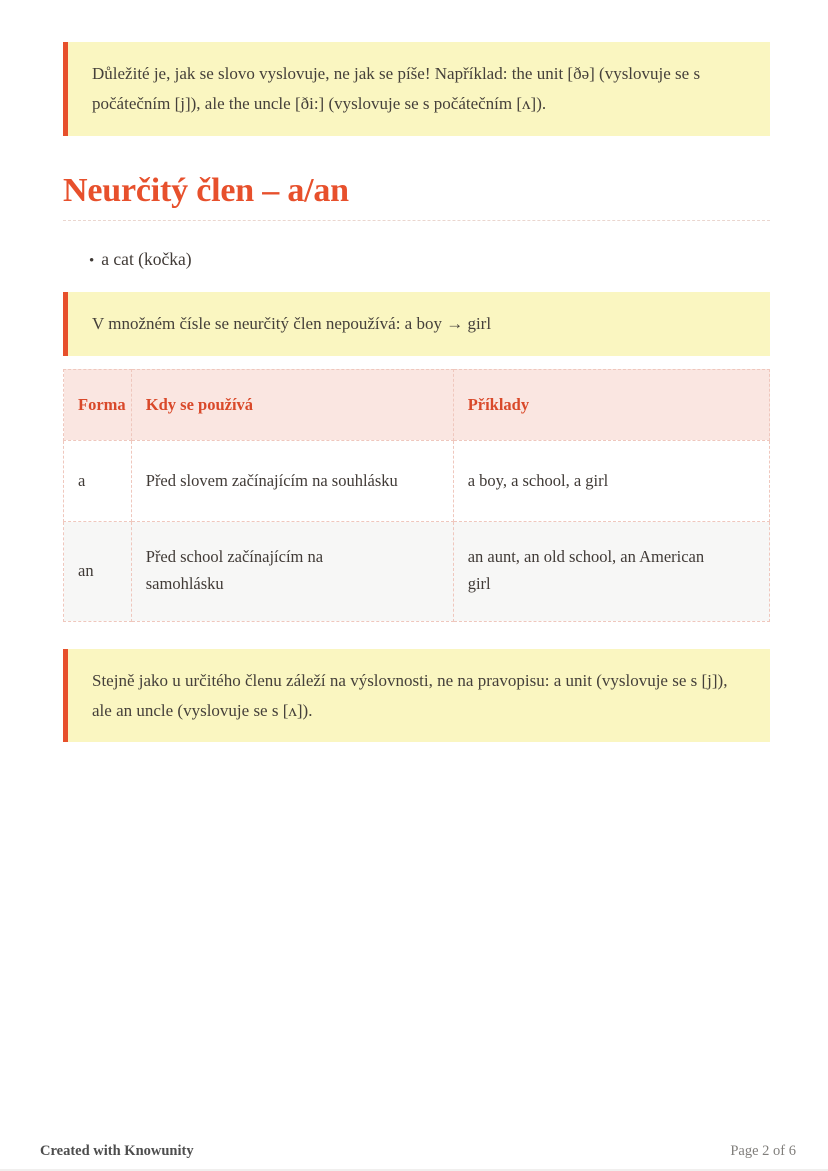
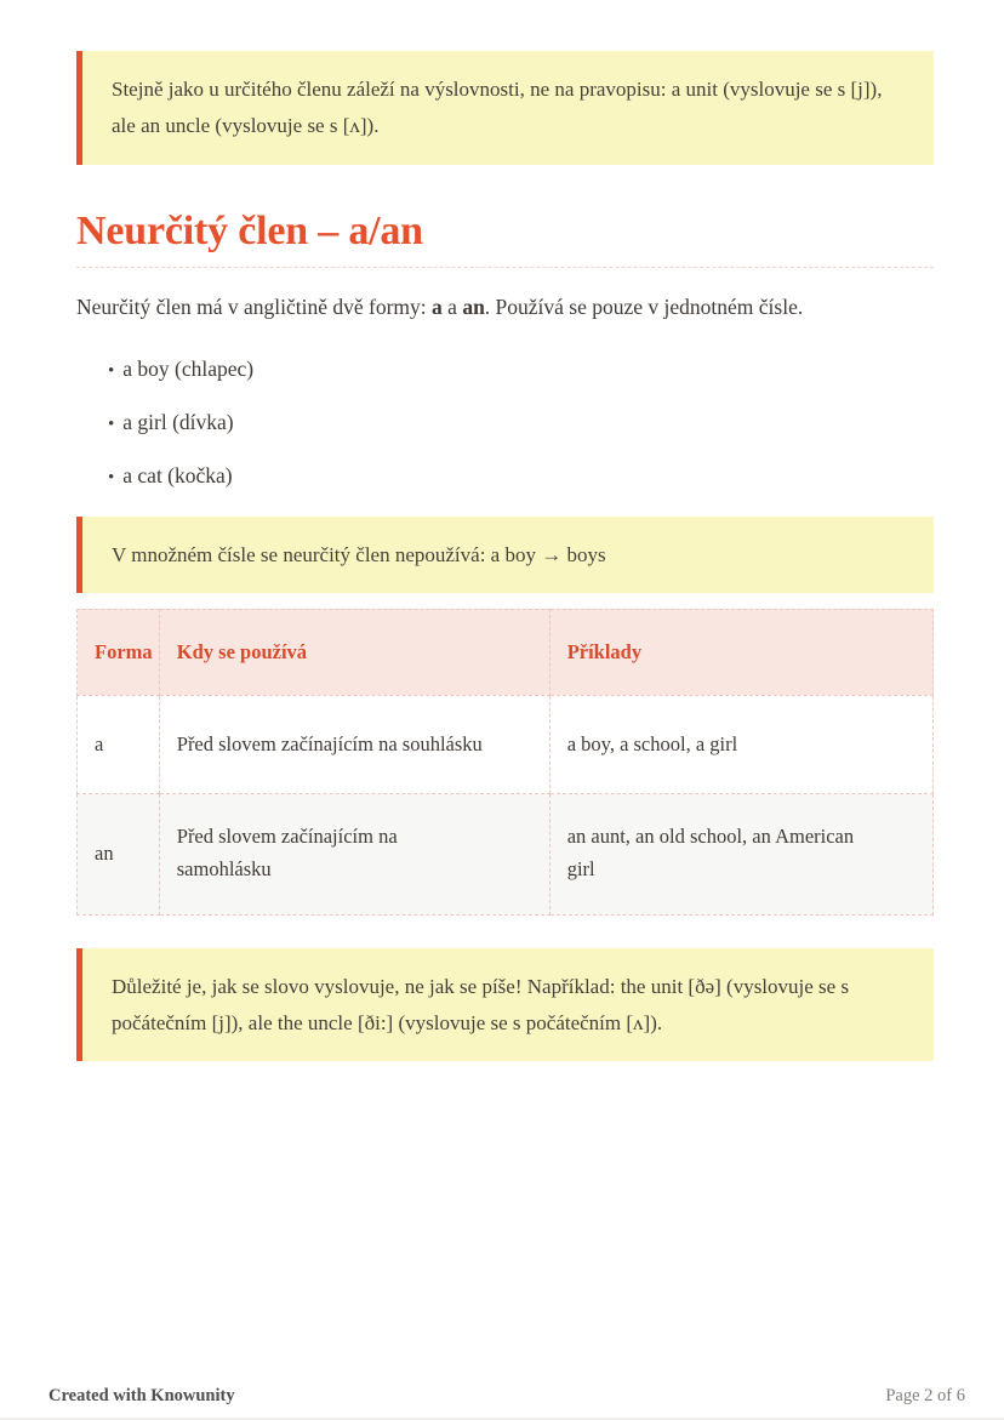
- Důležité je, jak se slovo vyslovuje, ne jak se píše! Například: the unit [ðə] (vyslovuje se s počátečním [j]), ale the uncle [ði:] (vyslovuje se s počátečním [ʌ]).
+ Stejně jako u určitého členu záleží na výslovnosti, ne na pravopisu: a unit (vyslovuje se s [j]), ale an uncle (vyslovuje se s [ʌ]).
  Neurčitý člen – a/an
+ Neurčitý člen má v angličtině dvě formy: a a an. Používá se pouze v jednotném čísle.
+ a boy (chlapec)
+ a girl (dívka)
  a cat (kočka)
- V množném čísle se neurčitý člen nepoužívá: a boy → girl
+ V množném čísle se neurčitý člen nepoužívá: a boy → boys
  Forma	Kdy se používá	Příklady
  a	Před slovem začínajícím na souhlásku	a boy, a school, a girl
- an	Před school začínajícím na samohlásku	an aunt, an old school, an American girl
+ an	Před slovem začínajícím na samohlásku	an aunt, an old school, an American girl
- Stejně jako u určitého členu záleží na výslovnosti, ne na pravopisu: a unit (vyslovuje se s [j]), ale an uncle (vyslovuje se s [ʌ]).
+ Důležité je, jak se slovo vyslovuje, ne jak se píše! Například: the unit [ðə] (vyslovuje se s počátečním [j]), ale the uncle [ði:] (vyslovuje se s počátečním [ʌ]).
  Created with Knowunity
  Page 2 of 6
